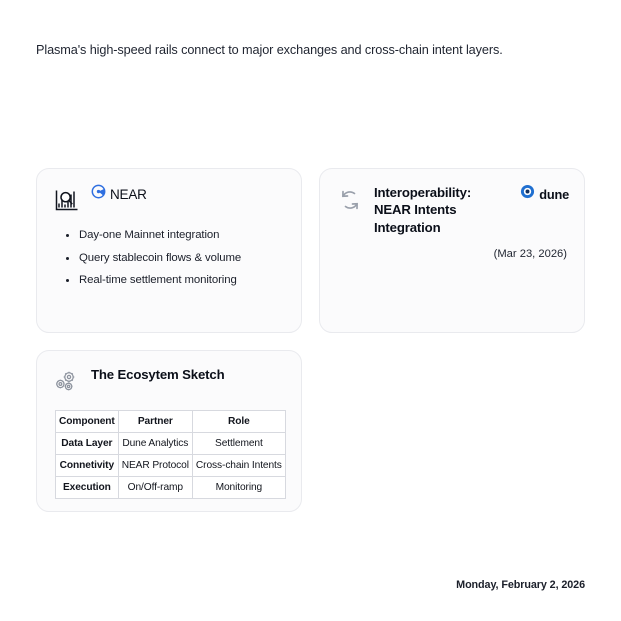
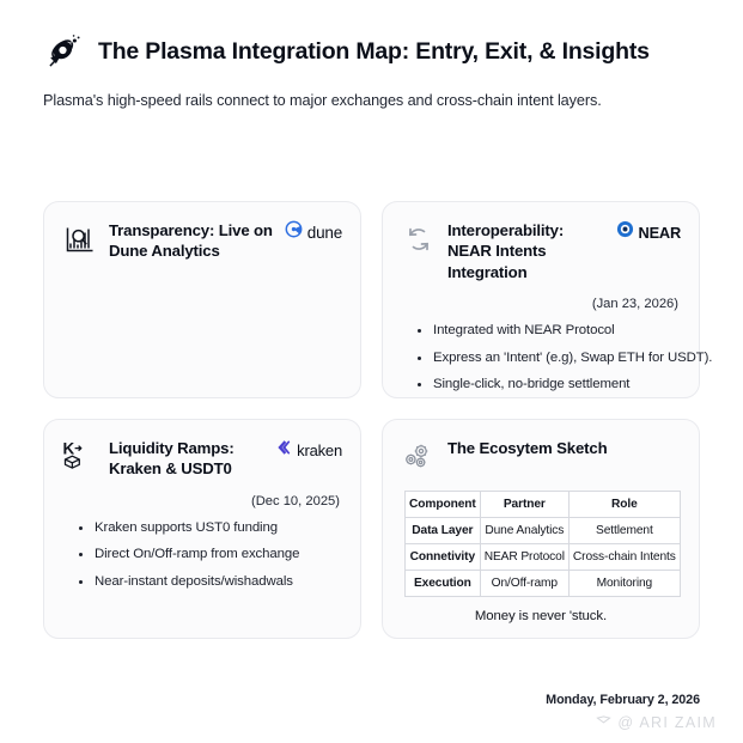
+ The Plasma Integration Map: Entry, Exit, & Insights
  Plasma's high-speed rails connect to major exchanges and cross-chain intent layers.
+ Transparency: Live on Dune Analytics
- NEAR
+ dune
- Day-one Mainnet integration
- Query stablecoin flows & volume
- Real-time settlement monitoring
  Interoperability: NEAR Intents Integration
- dune
+ NEAR
- (Mar 23, 2026)
+ (Jan 23, 2026)
+ Integrated with NEAR Protocol
+ Express an 'Intent' (e.g), Swap ETH for USDT).
+ Single-click, no-bridge settlement
+ K
+ Liquidity Ramps: Kraken & USDT0
+ kraken
+ (Dec 10, 2025)
+ Kraken supports UST0 funding
+ Direct On/Off-ramp from exchange
+ Near-instant deposits/wishadwals
  The Ecosytem Sketch
  Component	Partner	Role
  Data Layer	Dune Analytics	Settlement
  Connetivity	NEAR Protocol	Cross-chain Intents
  Execution	On/Off-ramp	Monitoring
+ Money is never 'stuck.
  Monday, February 2, 2026
+ @ ARI ZAIM
